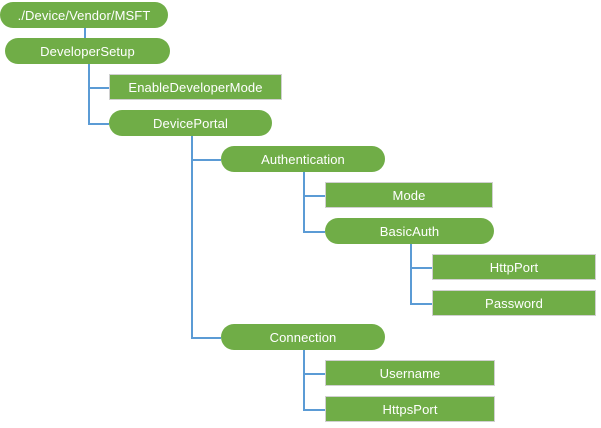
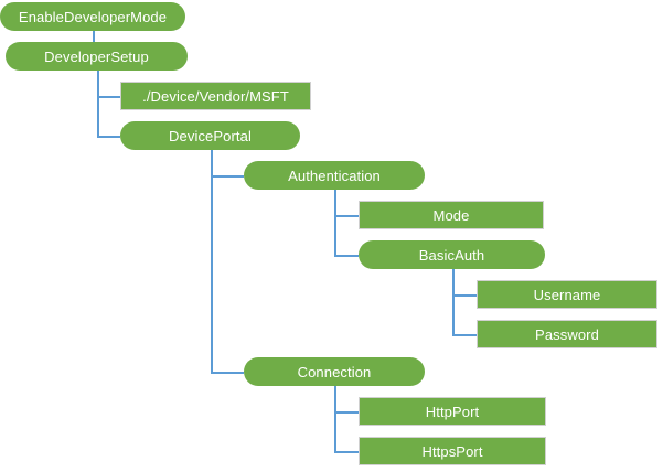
- ./Device/Vendor/MSFT
+ EnableDeveloperMode
  DeveloperSetup
- EnableDeveloperMode
+ ./Device/Vendor/MSFT
  DevicePortal
  Authentication
  Mode
  BasicAuth
- HttpPort
+ Username
  Password
  Connection
- Username
+ HttpPort
  HttpsPort
